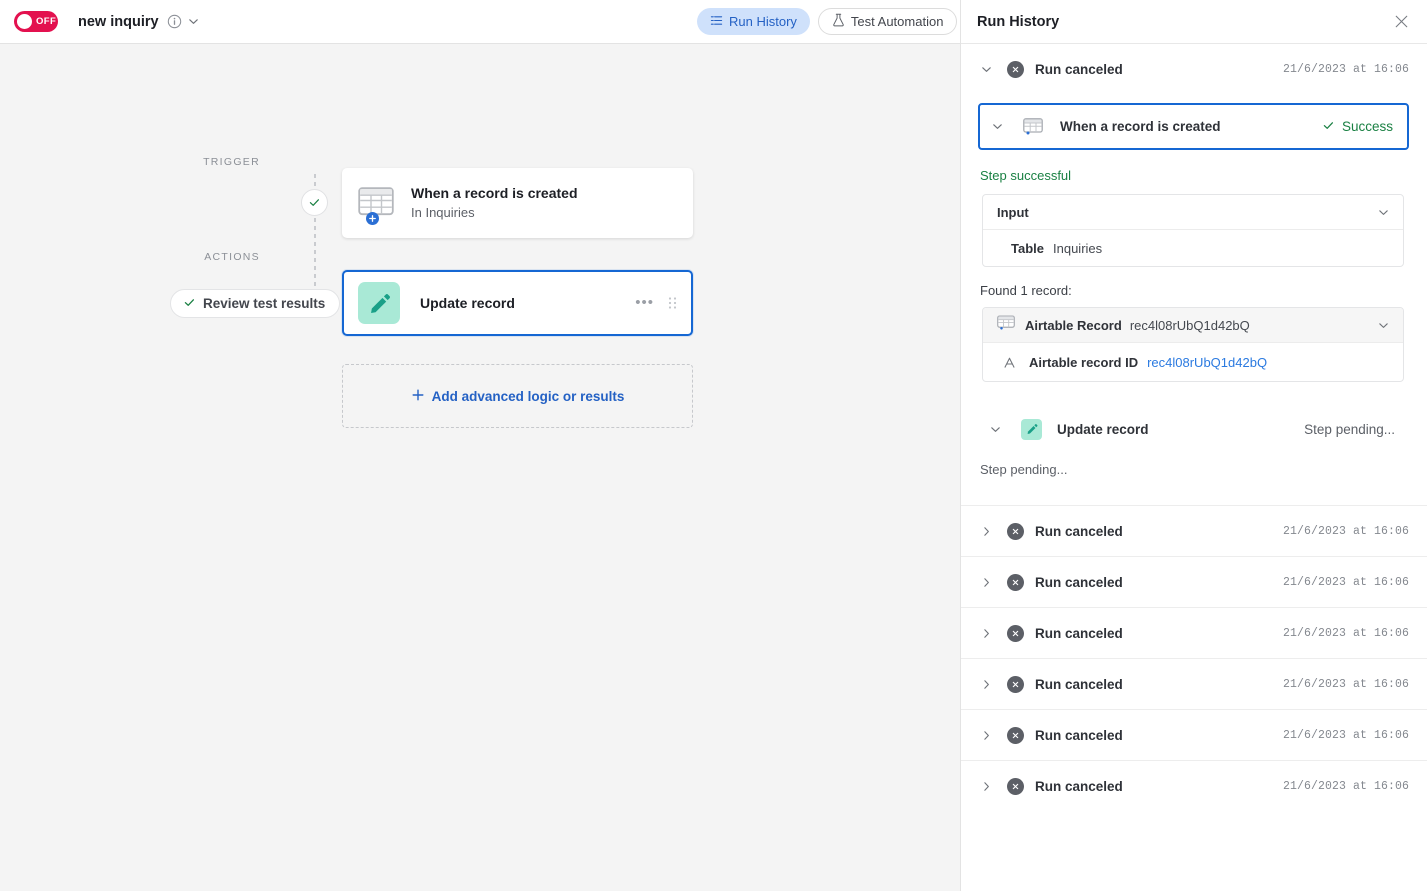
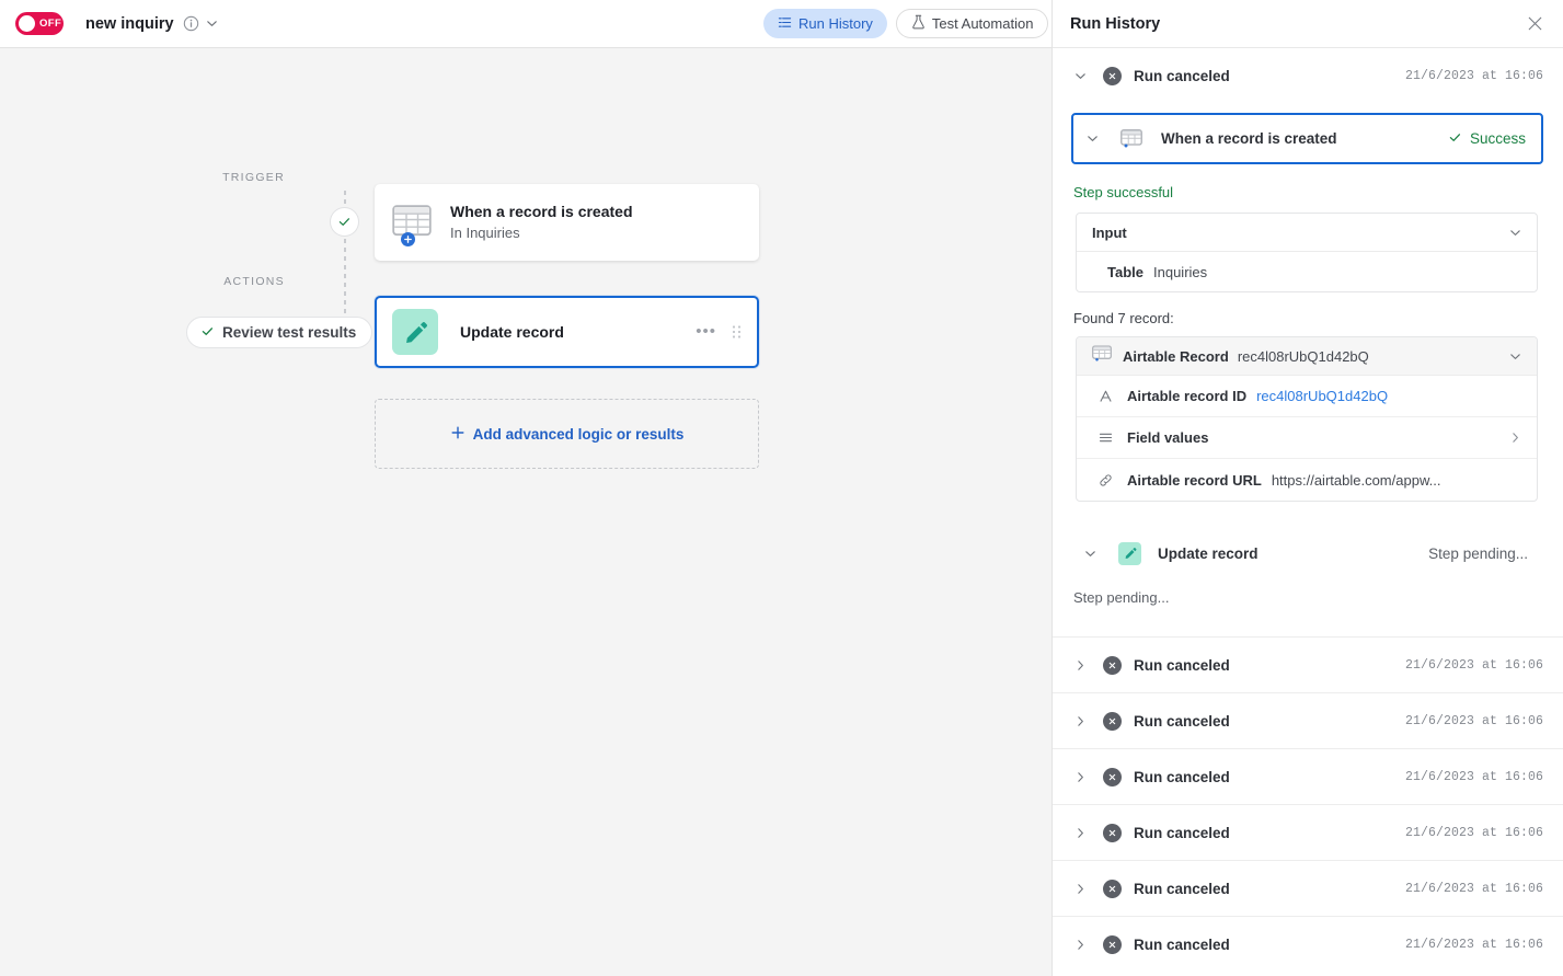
  OFF
  new inquiry
  Run History
  Test Automation
  TRIGGER
  ACTIONS
  Review test results
  When a record is created
  In Inquiries
  Update record
  •••
  Add advanced logic or results
  Run History
  Run canceled
  21/6/2023 at 16:06
  When a record is created
  Success
  Step successful
  Input
  Table
  Inquiries
- Found 1 record:
+ Found 7 record:
  Airtable Record
  rec4l08rUbQ1d42bQ
  Airtable record ID
  rec4l08rUbQ1d42bQ
+ Field values
+ Airtable record URL
+ https://airtable.com/appw...
  Update record
  Step pending...
  Step pending...
  Run canceled
  21/6/2023 at 16:06
  Run canceled
  21/6/2023 at 16:06
  Run canceled
  21/6/2023 at 16:06
  Run canceled
  21/6/2023 at 16:06
  Run canceled
  21/6/2023 at 16:06
  Run canceled
  21/6/2023 at 16:06
